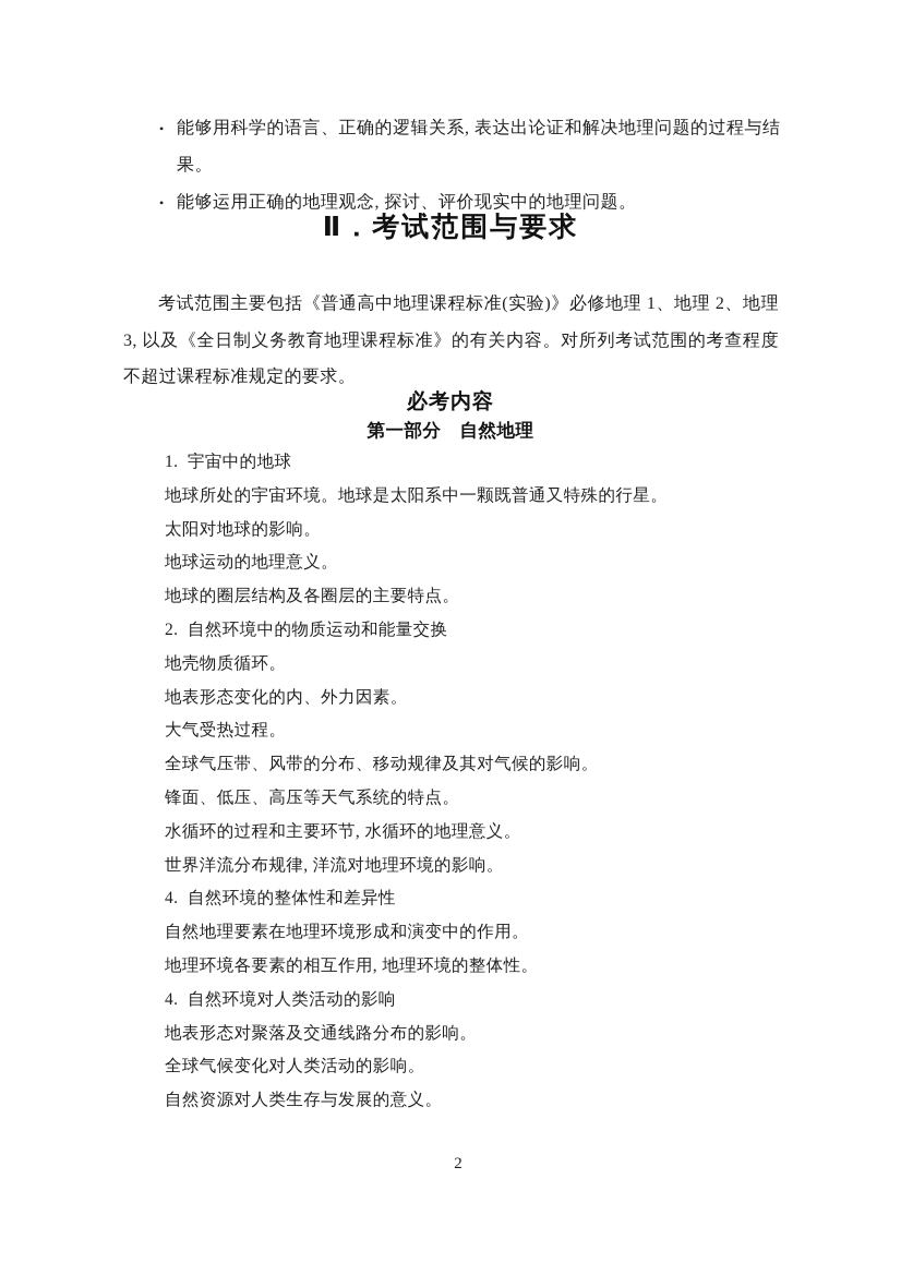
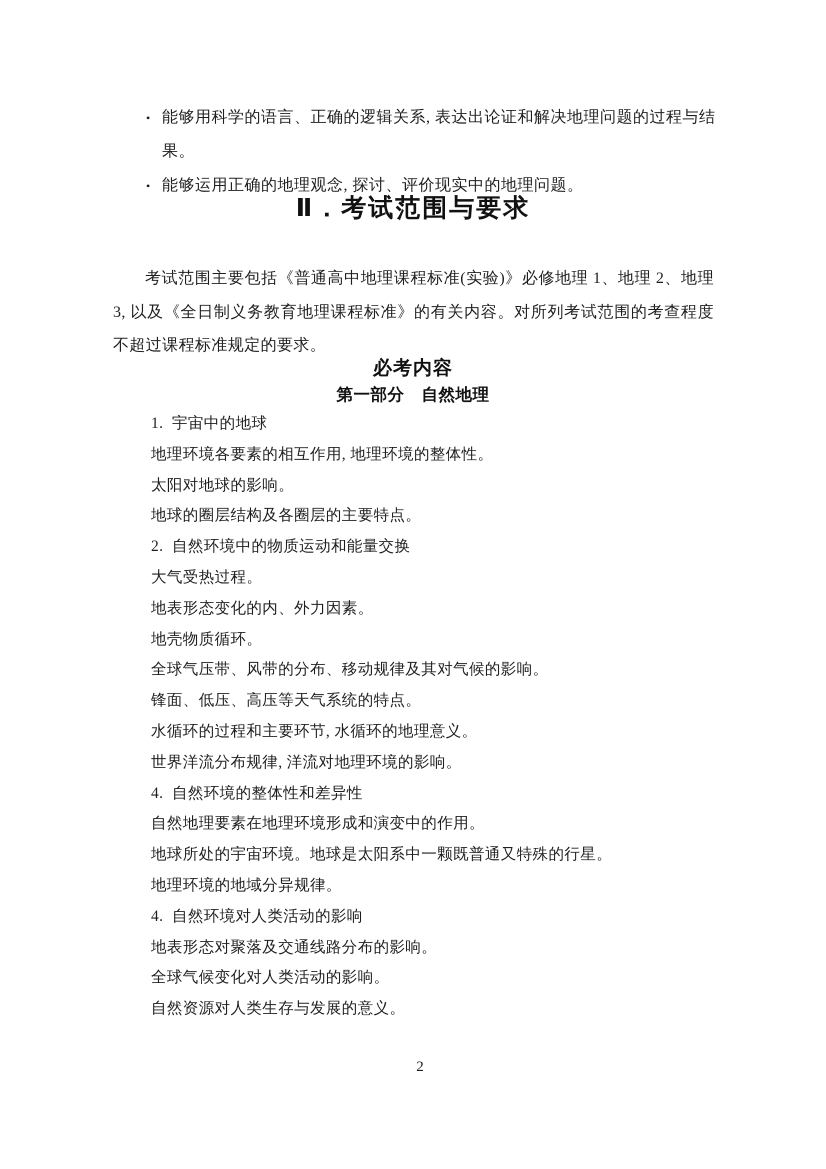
  •
  能够用科学的语言、正确的逻辑关系, 表达出论证和解决地理问题的过程与结果。
  •
  能够运用正确的地理观念, 探讨、评价现实中的地理问题。
  Ⅱ．考试范围与要求
  考试范围主要包括《普通高中地理课程标准(实验)》必修地理 1、地理 2、地理 3, 以及《全日制义务教育地理课程标准》的有关内容。对所列考试范围的考查程度不超过课程标准规定的要求。
  必考内容
  第一部分 自然地理
  1. 宇宙中的地球
- 地球所处的宇宙环境。地球是太阳系中一颗既普通又特殊的行星。
+ 地理环境各要素的相互作用, 地理环境的整体性。
  太阳对地球的影响。
- 地球运动的地理意义。
  地球的圈层结构及各圈层的主要特点。
  2. 自然环境中的物质运动和能量交换
- 地壳物质循环。
+ 大气受热过程。
  地表形态变化的内、外力因素。
- 大气受热过程。
+ 地壳物质循环。
  全球气压带、风带的分布、移动规律及其对气候的影响。
  锋面、低压、高压等天气系统的特点。
  水循环的过程和主要环节, 水循环的地理意义。
  世界洋流分布规律, 洋流对地理环境的影响。
  4. 自然环境的整体性和差异性
  自然地理要素在地理环境形成和演变中的作用。
- 地理环境各要素的相互作用, 地理环境的整体性。
+ 地球所处的宇宙环境。地球是太阳系中一颗既普通又特殊的行星。
+ 地理环境的地域分异规律。
  4. 自然环境对人类活动的影响
  地表形态对聚落及交通线路分布的影响。
  全球气候变化对人类活动的影响。
  自然资源对人类生存与发展的意义。
  2
